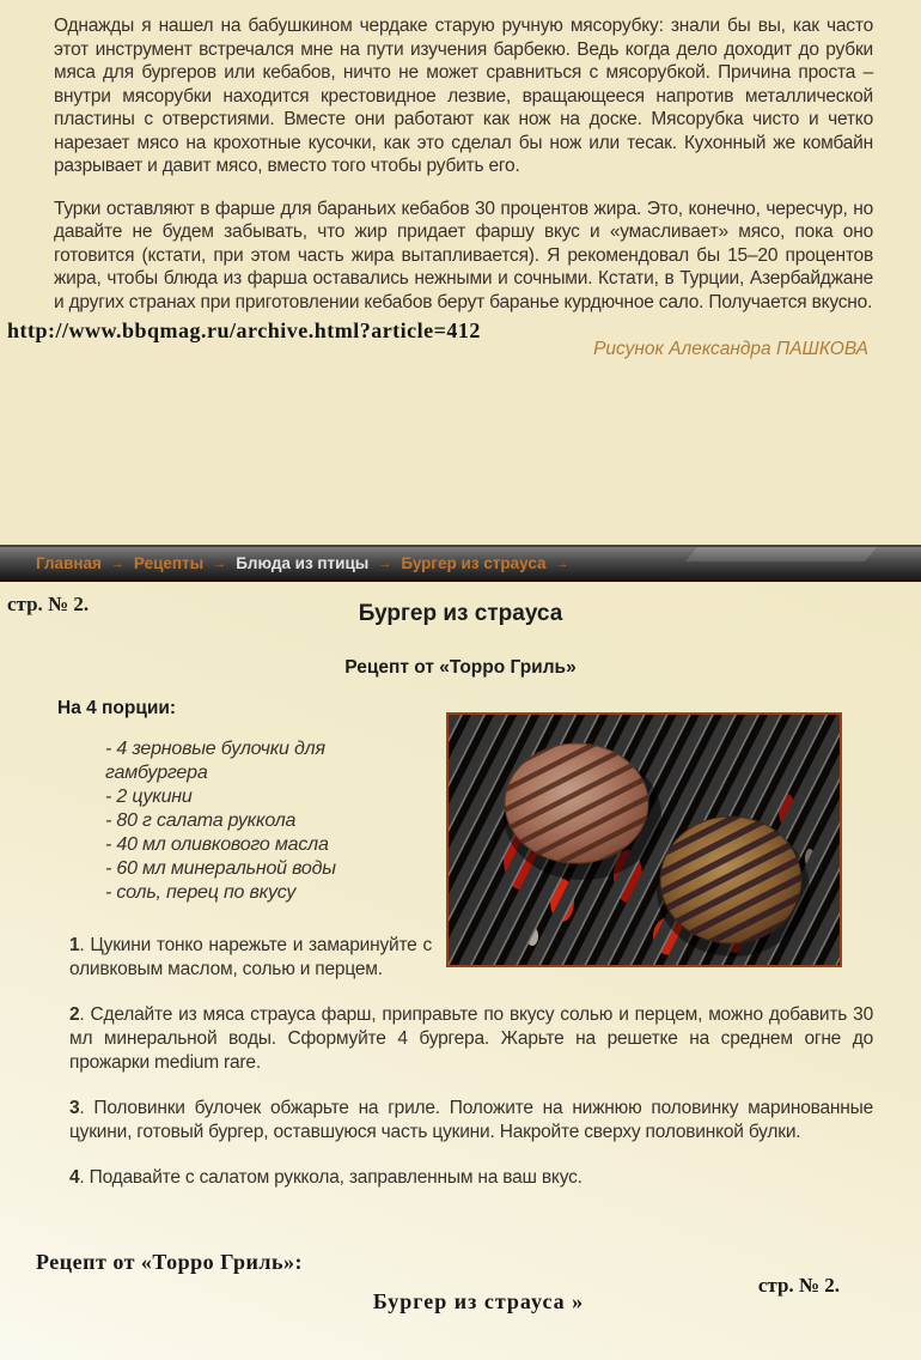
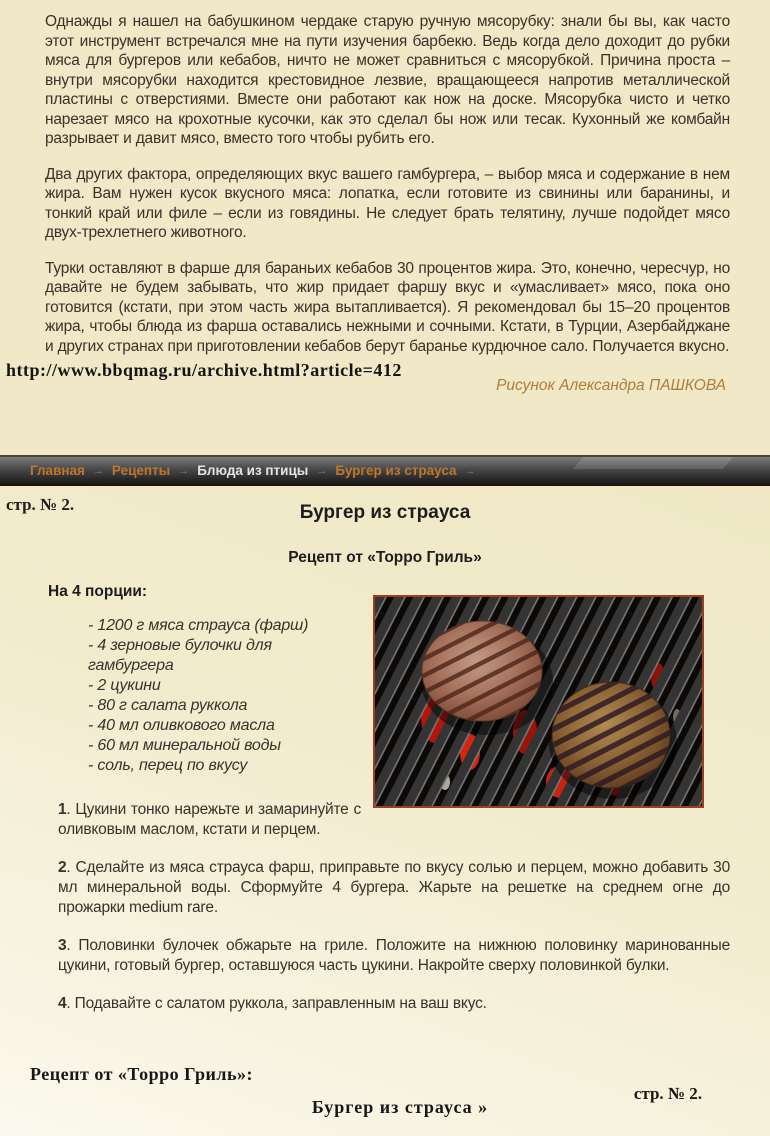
  Однажды я нашел на бабушкином чердаке старую ручную мясорубку: знали бы вы, как часто этот инструмент встречался мне на пути изучения барбекю. Ведь когда дело доходит до рубки мяса для бургеров или кебабов, ничто не может сравниться с мясорубкой. Причина проста – внутри мясорубки находится крестовидное лезвие, вращающееся напротив металлической пластины с отверстиями. Вместе они работают как нож на доске. Мясорубка чисто и четко нарезает мясо на крохотные кусочки, как это сделал бы нож или тесак. Кухонный же комбайн разрывает и давит мясо, вместо того чтобы рубить его.
+ Два других фактора, определяющих вкус вашего гамбургера, – выбор мяса и содержание в нем жира. Вам нужен кусок вкусного мяса: лопатка, если готовите из свинины или баранины, и тонкий край или филе – если из говядины. Не следует брать телятину, лучше подойдет мясо двух-трехлетнего животного.
  Турки оставляют в фарше для бараньих кебабов 30 процентов жира. Это, конечно, чересчур, но давайте не будем забывать, что жир придает фаршу вкус и «умасливает» мясо, пока оно готовится (кстати, при этом часть жира вытапливается). Я рекомендовал бы 15–20 процентов жира, чтобы блюда из фарша оставались нежными и сочными. Кстати, в Турции, Азербайджане и других странах при приготовлении кебабов берут баранье курдючное сало. Получается вкусно.
  http://www.bbqmag.ru/archive.html?article=412
  Рисунок Александра ПАШКОВА
  Главная
  →
  Рецепты
  →
  Блюда из птицы
  →
  Бургер из страуса
  →
  стр. № 2.
  Бургер из страуса
  Рецепт от «Торро Гриль»
  На 4 порции:
+ - 1200 г мяса страуса (фарш)
  - 4 зерновые булочки для гамбургера
  - 2 цукини
  - 80 г салата руккола
  - 40 мл оливкового масла
  - 60 мл минеральной воды
  - соль, перец по вкусу
- 1. Цукини тонко нарежьте и замаринуйте с оливковым маслом, солью и перцем.
+ 1. Цукини тонко нарежьте и замаринуйте с оливковым маслом, кстати и перцем.
  2. Сделайте из мяса страуса фарш, приправьте по вкусу солью и перцем, можно добавить 30 мл минеральной воды. Сформуйте 4 бургера. Жарьте на решетке на среднем огне до прожарки medium rare.
  3. Половинки булочек обжарьте на гриле. Положите на нижнюю половинку маринованные цукини, готовый бургер, оставшуюся часть цукини. Накройте сверху половинкой булки.
  4. Подавайте с салатом руккола, заправленным на ваш вкус.
  Рецепт от «Торро Гриль»:
  Бургер из страуса »
  стр. № 2.
